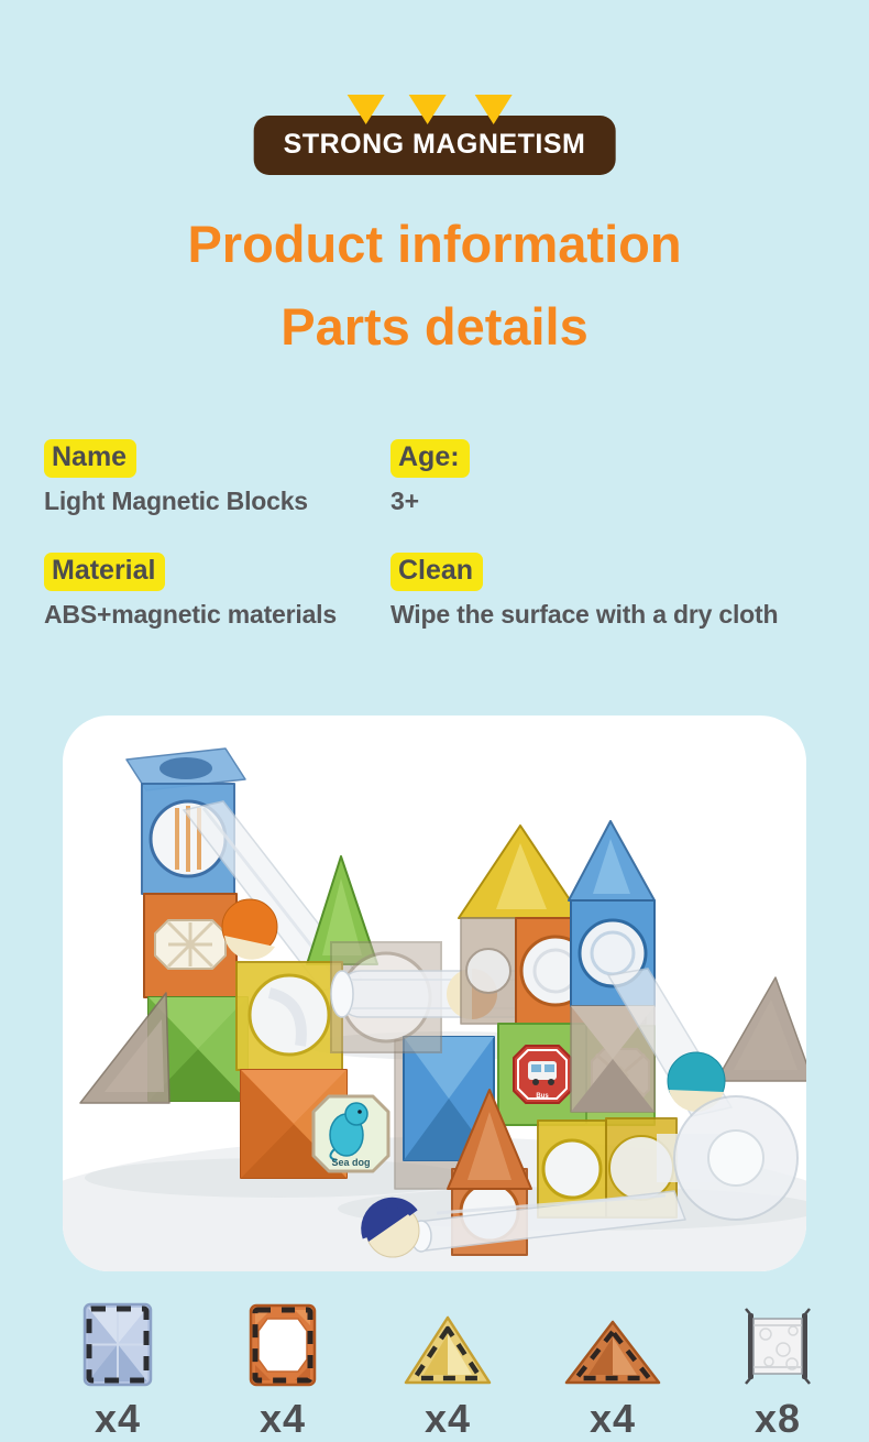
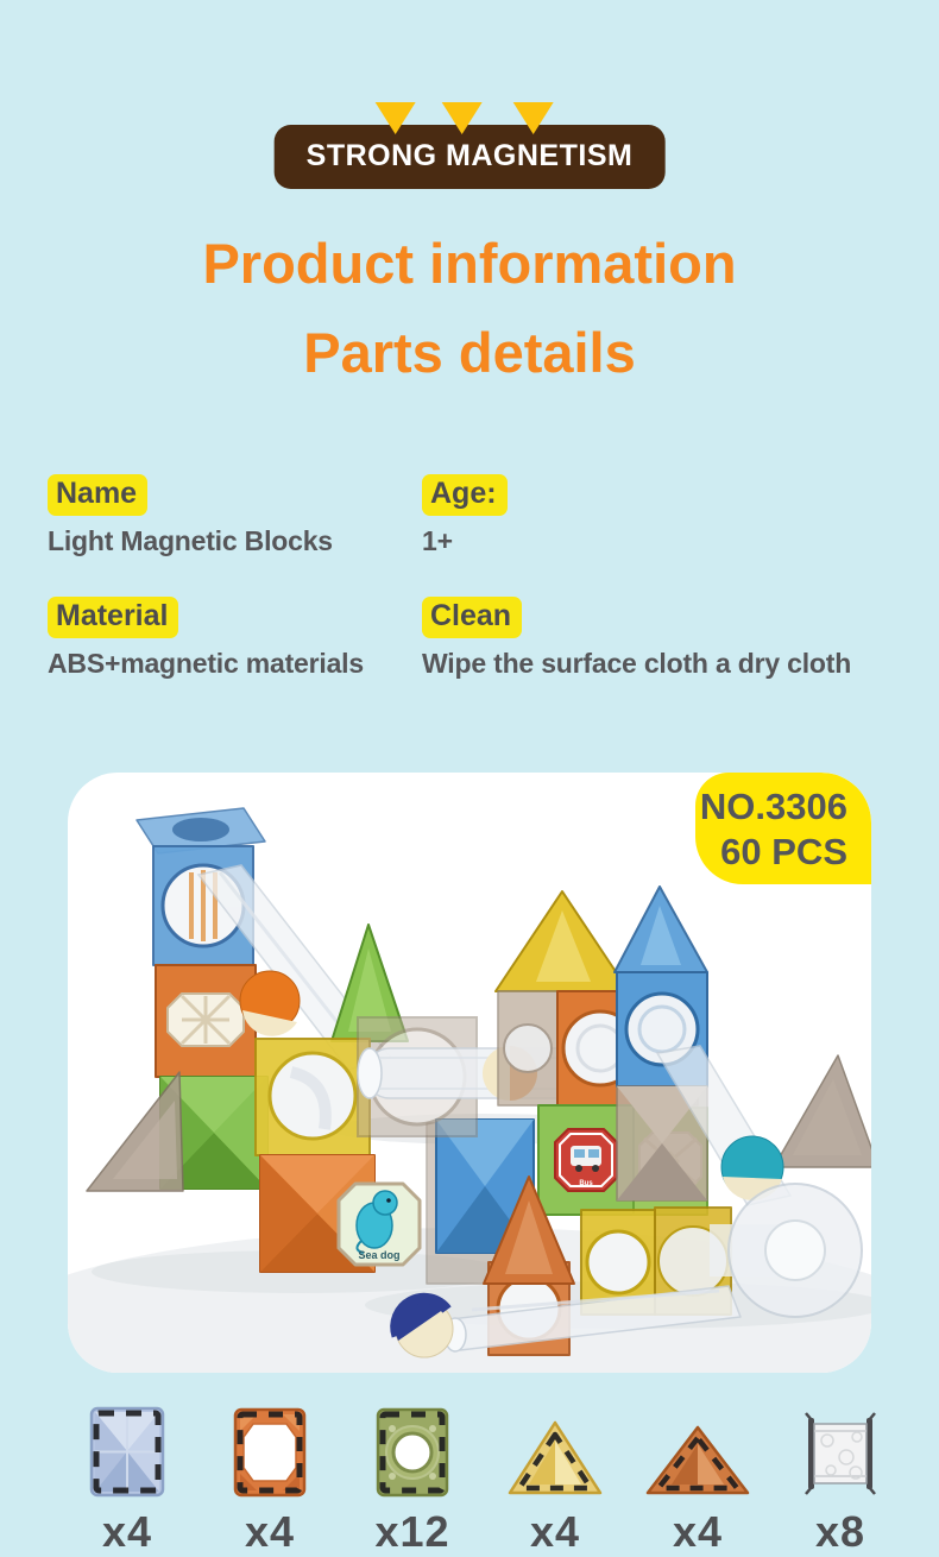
  STRONG MAGNETISM
  Product information
  Parts details
  Name
  Light Magnetic Blocks
  Age:
- 3+
+ 1+
  Material
  ABS+magnetic materials
  Clean
- Wipe the surface with a dry cloth
+ Wipe the surface cloth a dry cloth
  Sea dog
+ NO.3306
+ 60 PCS
  x4
  x4
+ x12
  x4
  x4
  x8
